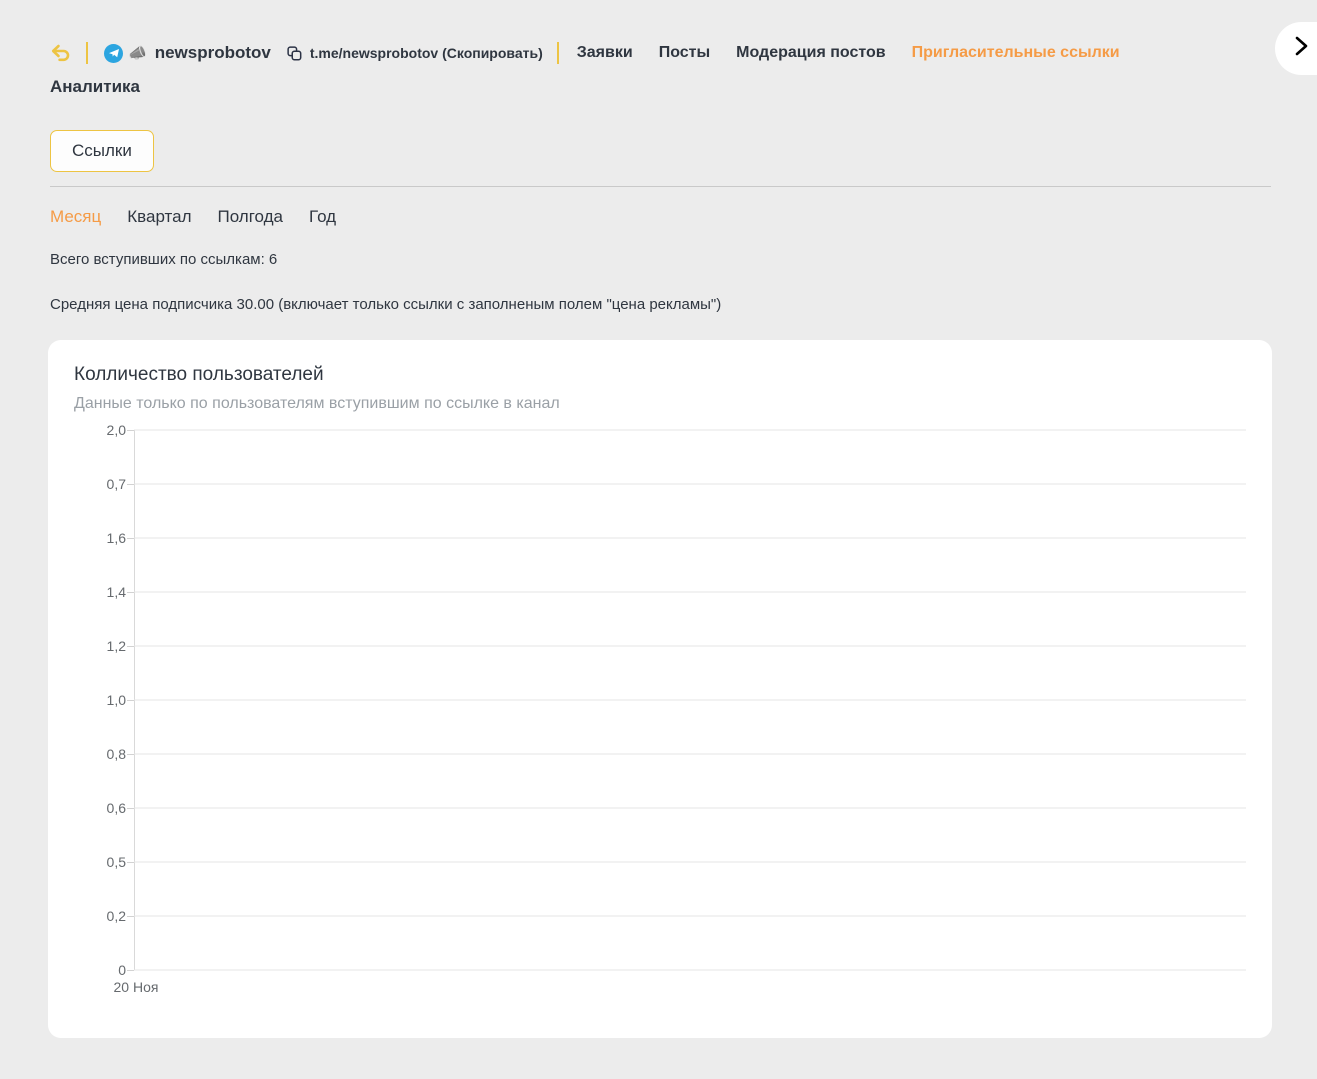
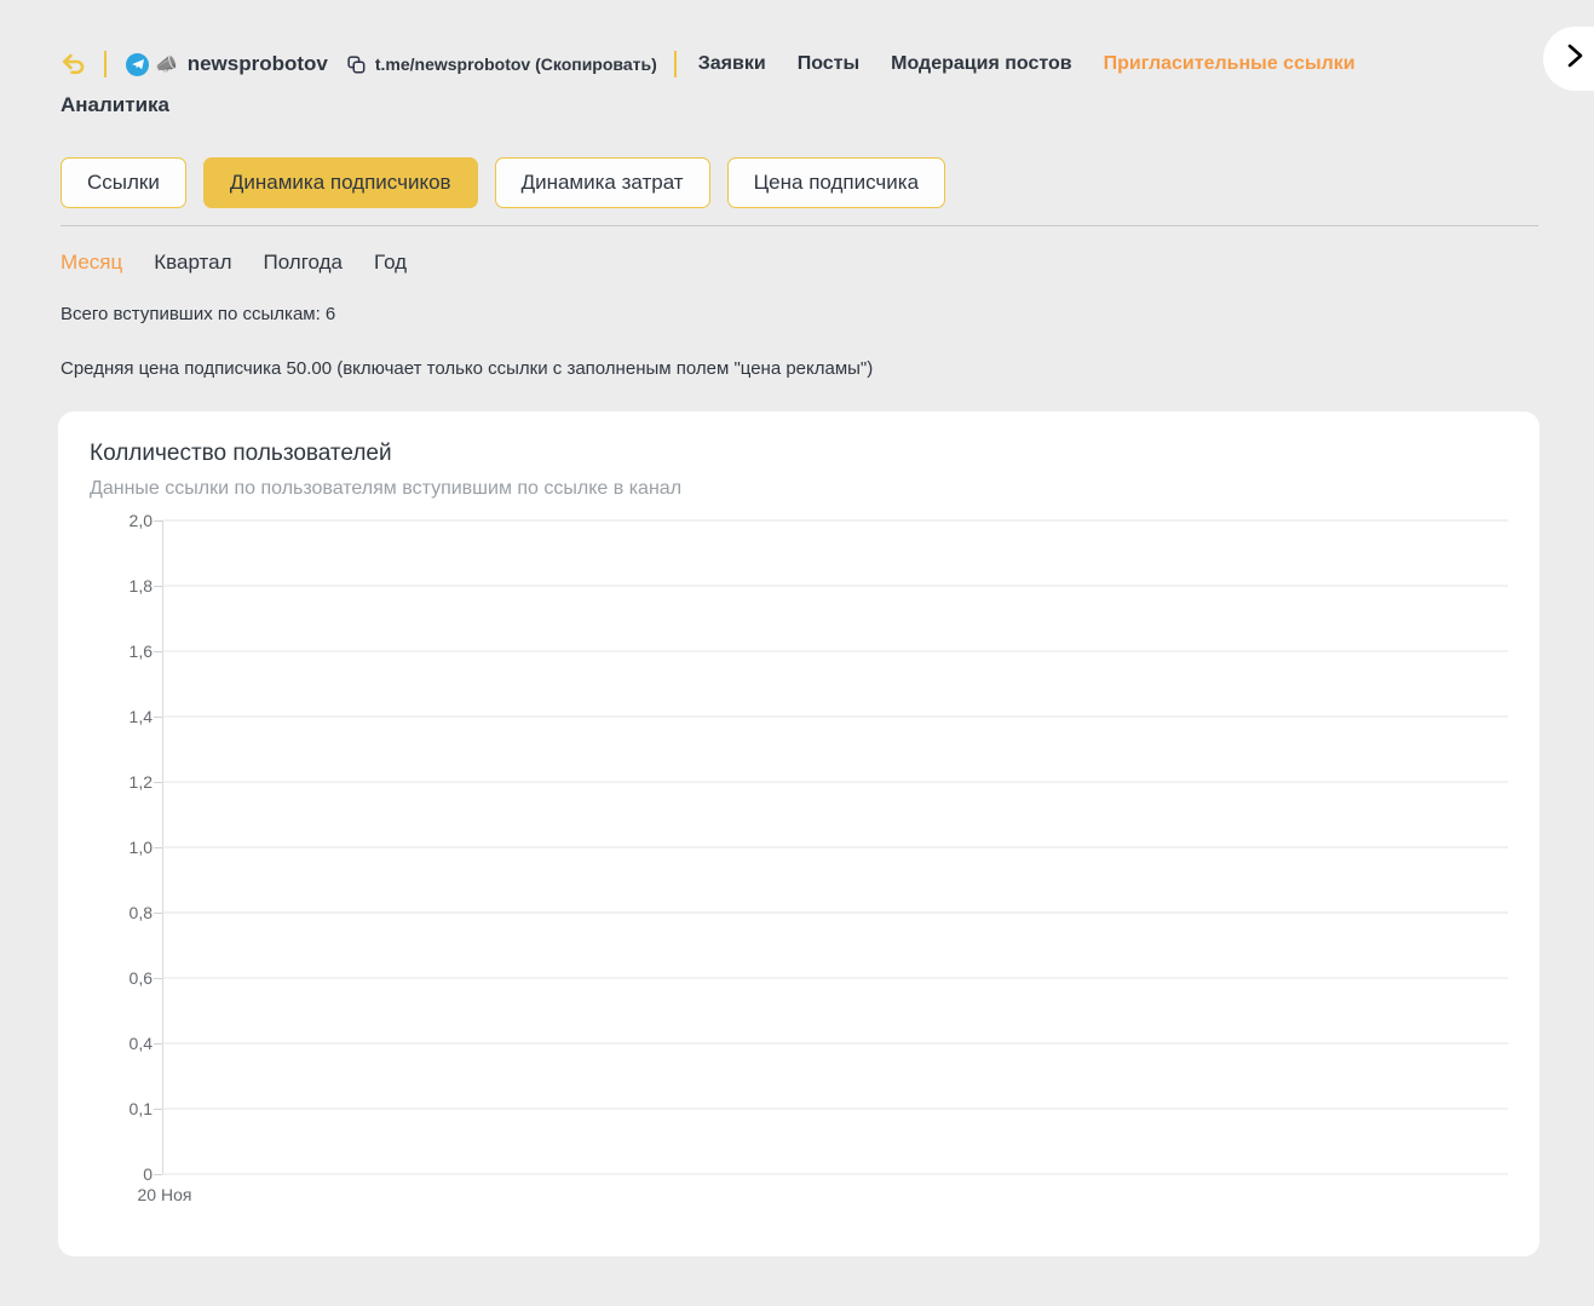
  📣
  newsprobotov
  t.me/newsprobotov (Скопировать)
  Заявки
  Посты
  Модерация постов
  Пригласительные ссылки
  Аналитика
  Ссылки
+ Динамика подписчиков
+ Динамика затрат
+ Цена подписчика
  Месяц
  Квартал
  Полгода
  Год
  Всего вступивших по ссылкам: 6
- Средняя цена подписчика 30.00 (включает только ссылки с заполненым полем "цена рекламы")
+ Средняя цена подписчика 50.00 (включает только ссылки с заполненым полем "цена рекламы")
  Колличество пользователей
- Данные только по пользователям вступившим по ссылке в канал
+ Данные ссылки по пользователям вступившим по ссылке в канал
  0
- 0,2
+ 0,1
- 0,5
+ 0,4
  0,6
  0,8
  1,0
  1,2
  1,4
  1,6
- 0,7
+ 1,8
  2,0
  20 Ноя
